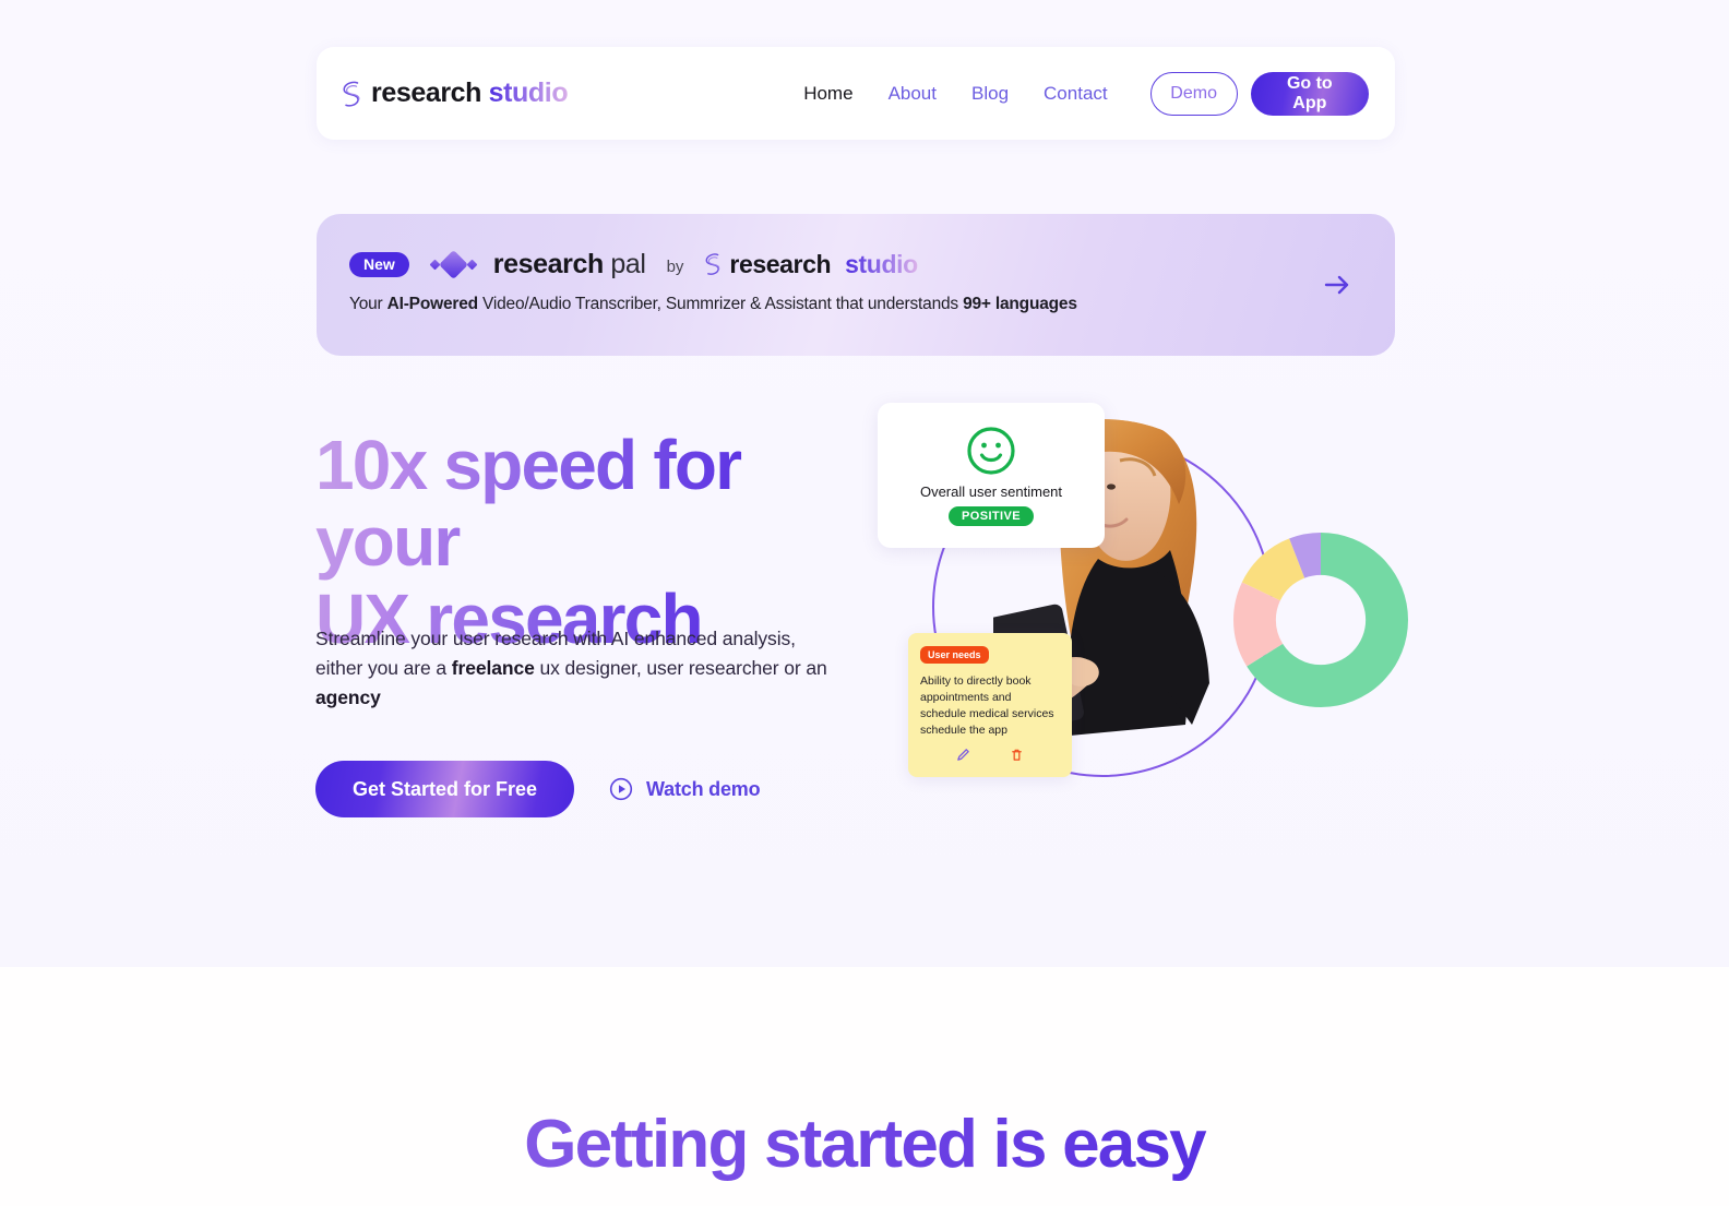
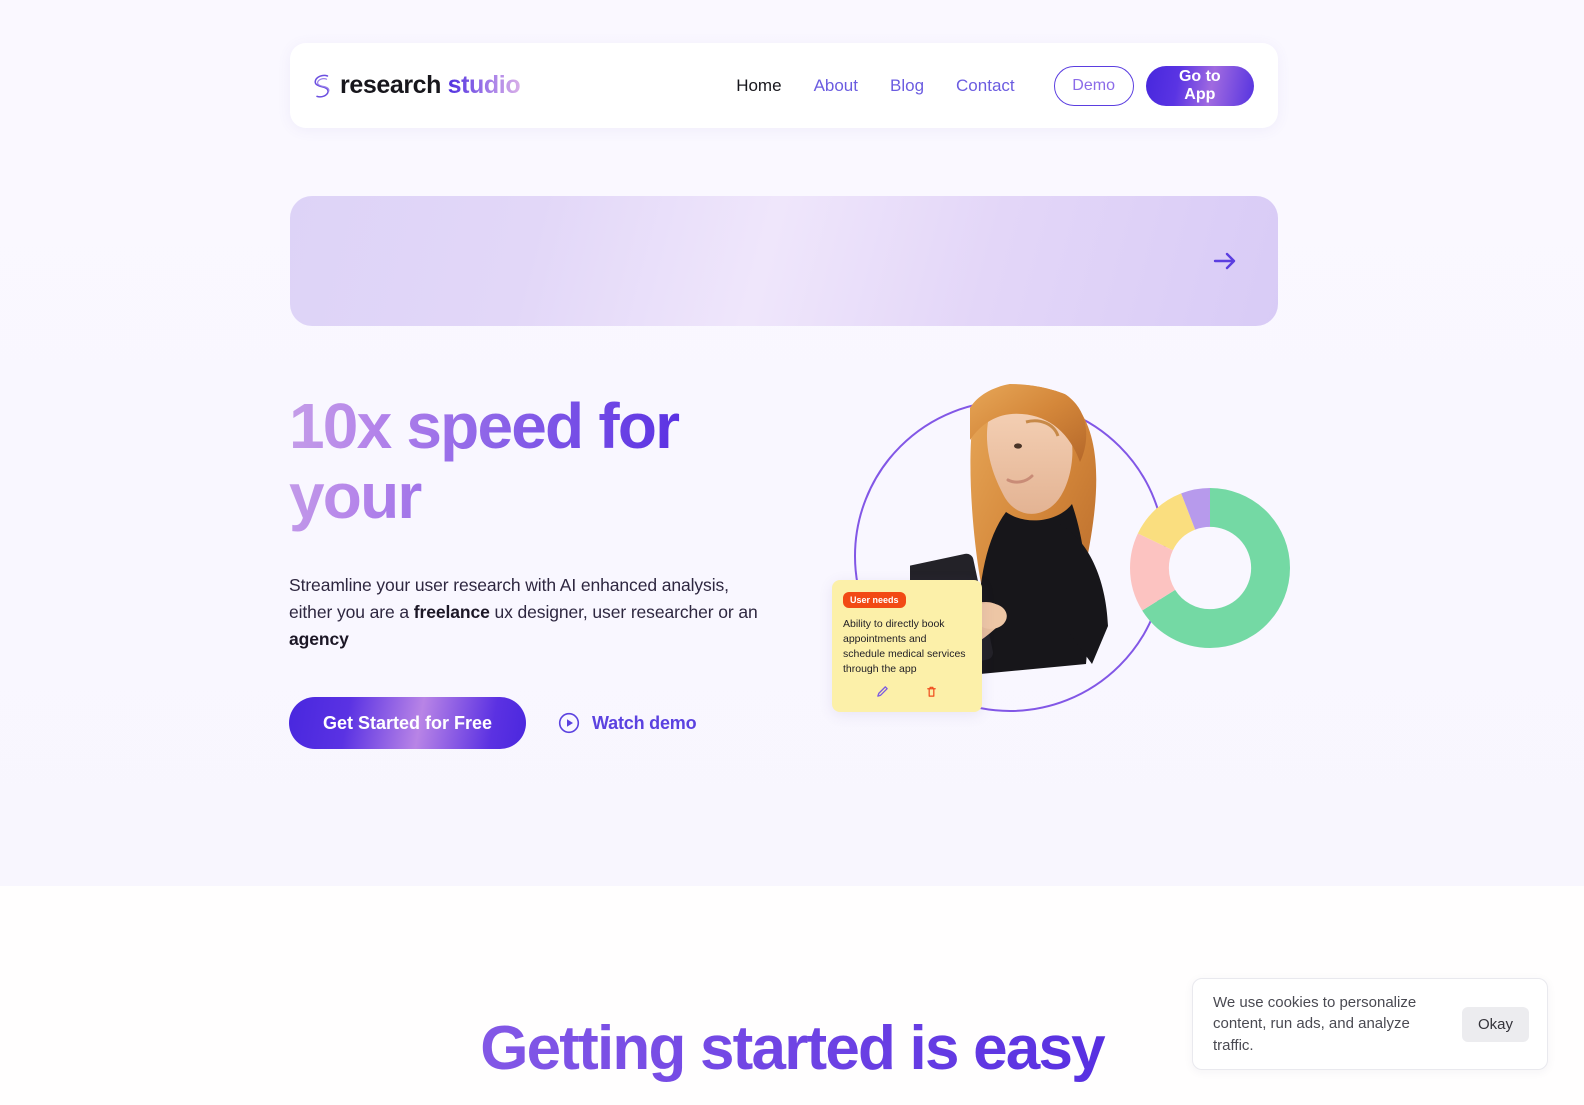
  research studio
  Home
  About
  Blog
  Contact
  Demo
  Go to App
- New
- research pal
- by
- research
- studio
- Your AI-Powered Video/Audio Transcriber, Summrizer & Assistant that understands 99+ languages
  10x speed for your
- UX research
  Streamline your user research with AI enhanced analysis, either you are a freelance ux designer, user researcher or an agency
  Get Started for Free
  Watch demo
- Overall user sentiment
- POSITIVE
  User needs
- Ability to directly book appointments and schedule medical services schedule the app
+ Ability to directly book appointments and schedule medical services through the app
  Getting started is easy
+ We use cookies to personalize content, run ads, and analyze traffic.
+ Okay
